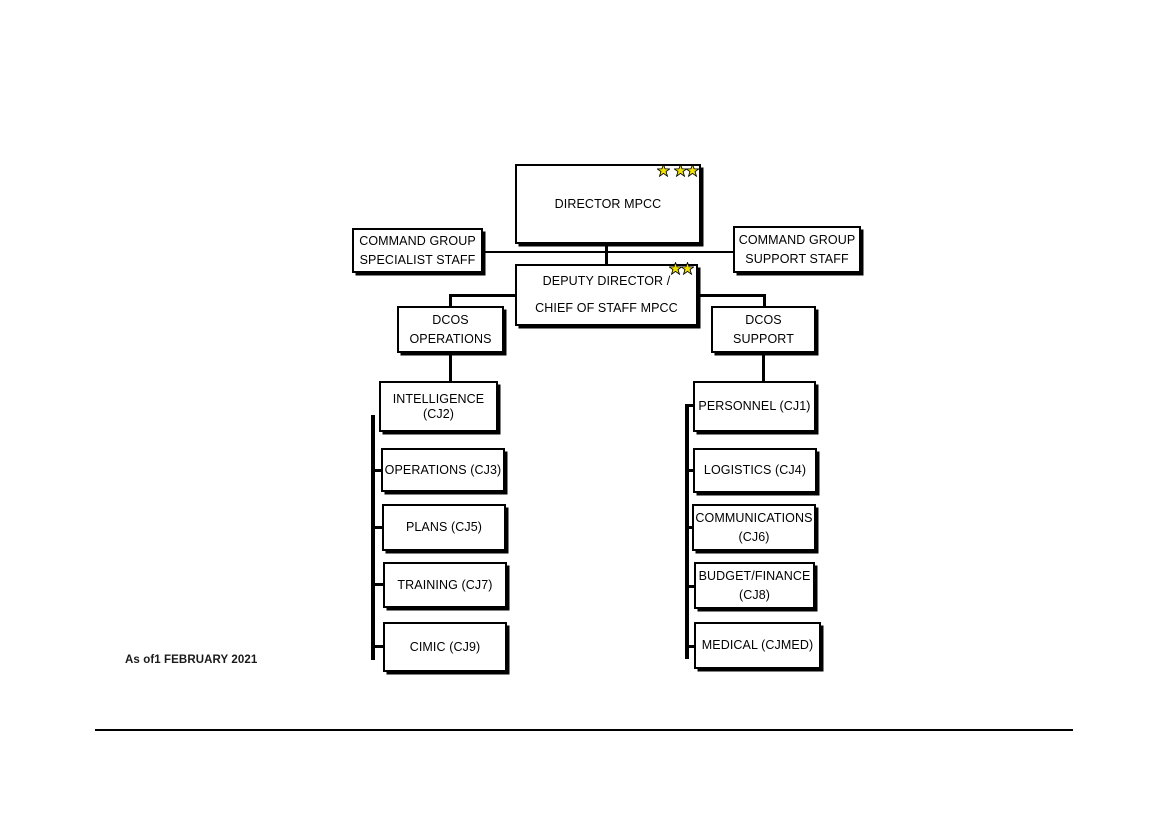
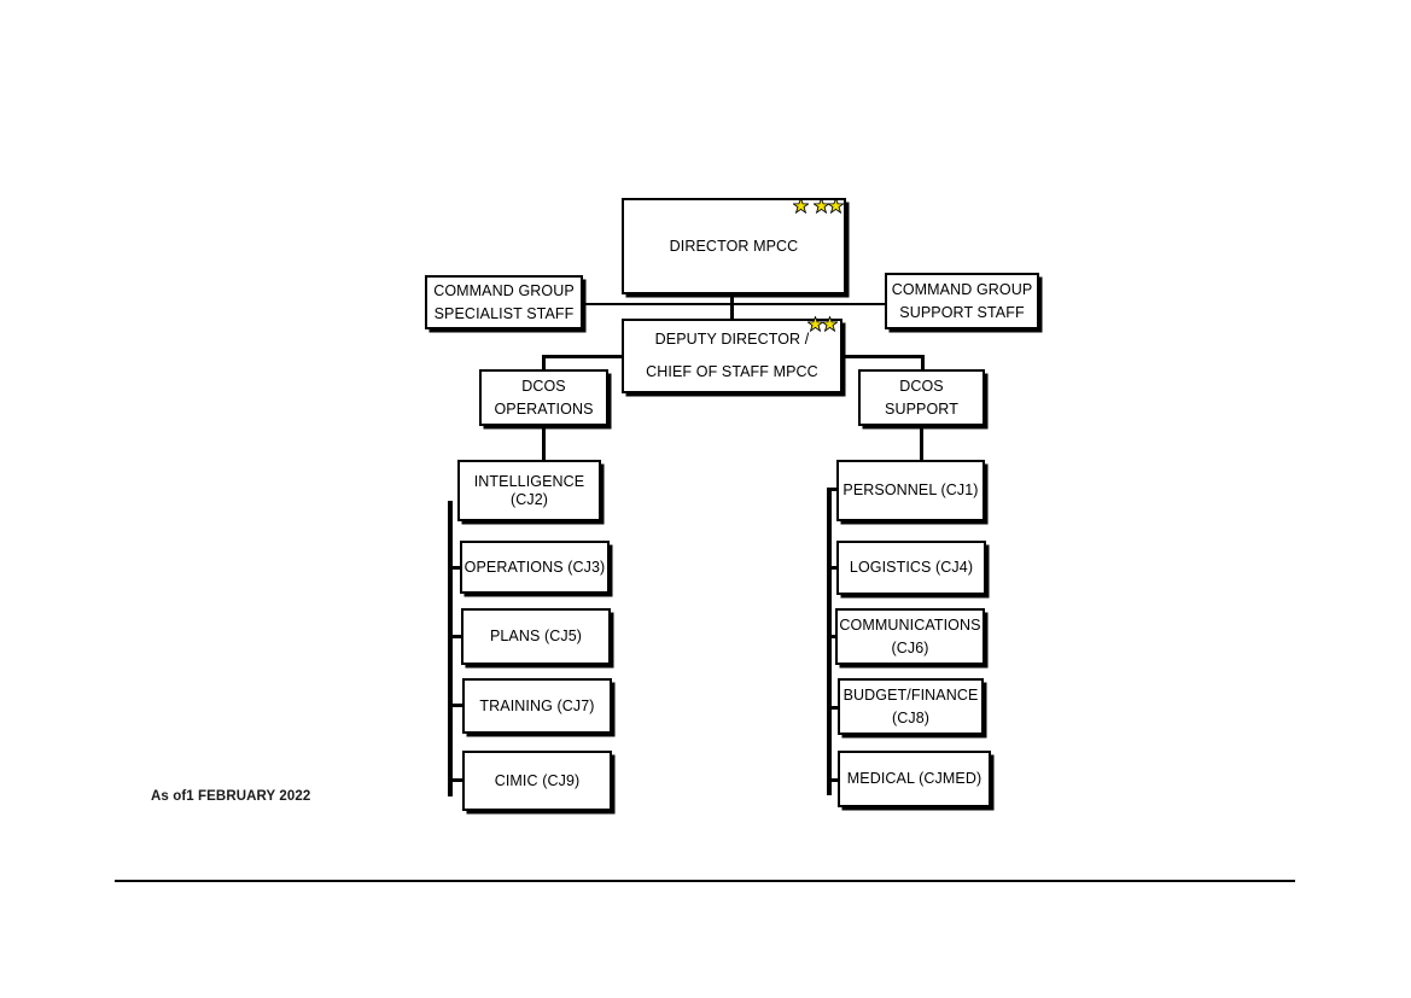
  DIRECTOR MPCC
  COMMAND GROUP
  SPECIALIST STAFF
  COMMAND GROUP
  SUPPORT STAFF
  DEPUTY DIRECTOR /
  CHIEF OF STAFF MPCC
  DCOS
  OPERATIONS
  DCOS
  SUPPORT
  INTELLIGENCE (CJ2)
  OPERATIONS (CJ3)
  PLANS (CJ5)
  TRAINING (CJ7)
  CIMIC (CJ9)
  PERSONNEL (CJ1)
  LOGISTICS (CJ4)
  COMMUNICATIONS
  (CJ6)
  BUDGET/FINANCE
  (CJ8)
  MEDICAL (CJMED)
- As of1 FEBRUARY 2021
+ As of1 FEBRUARY 2022
